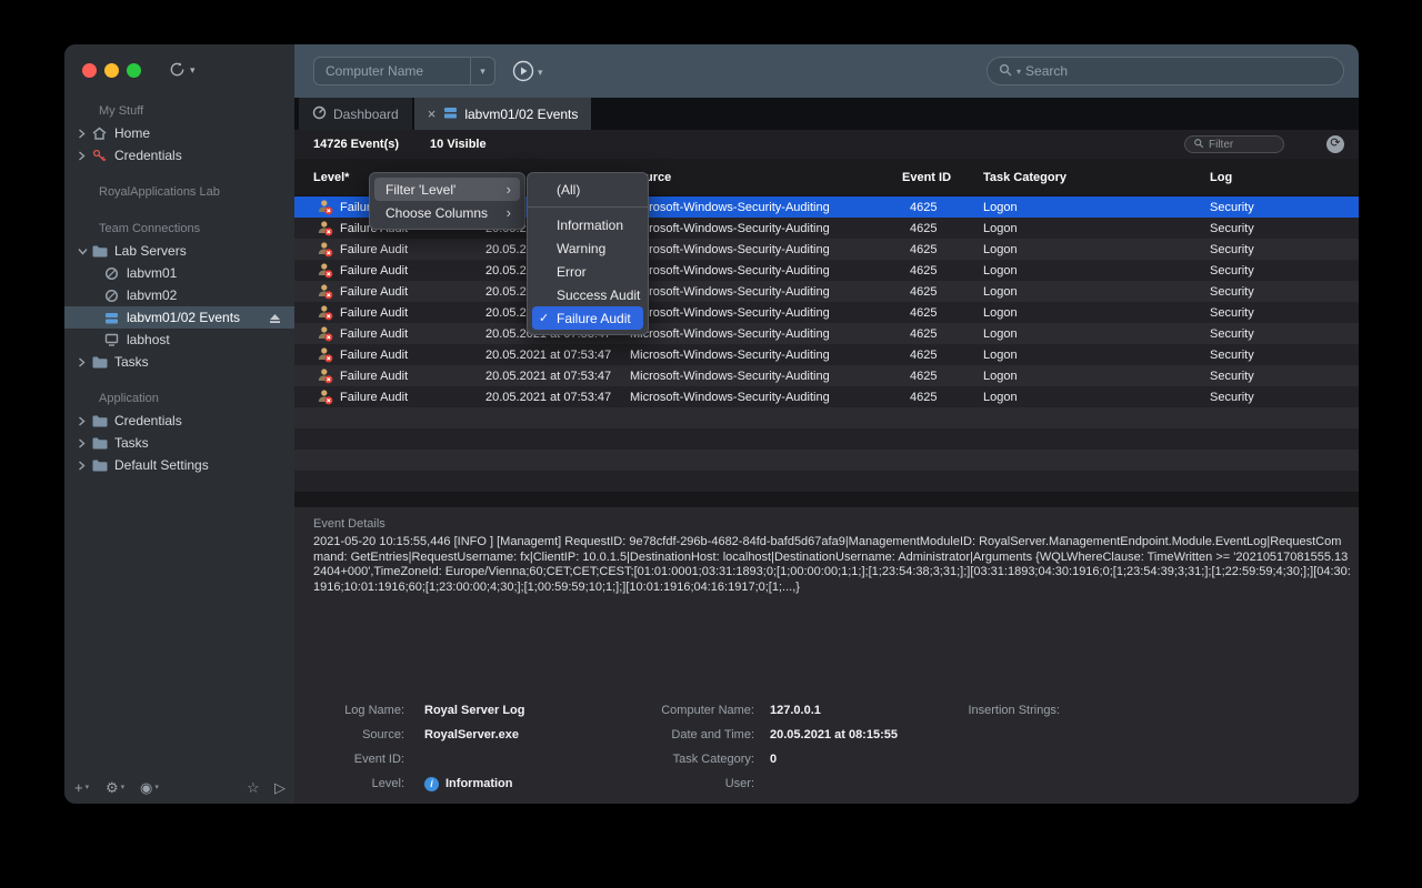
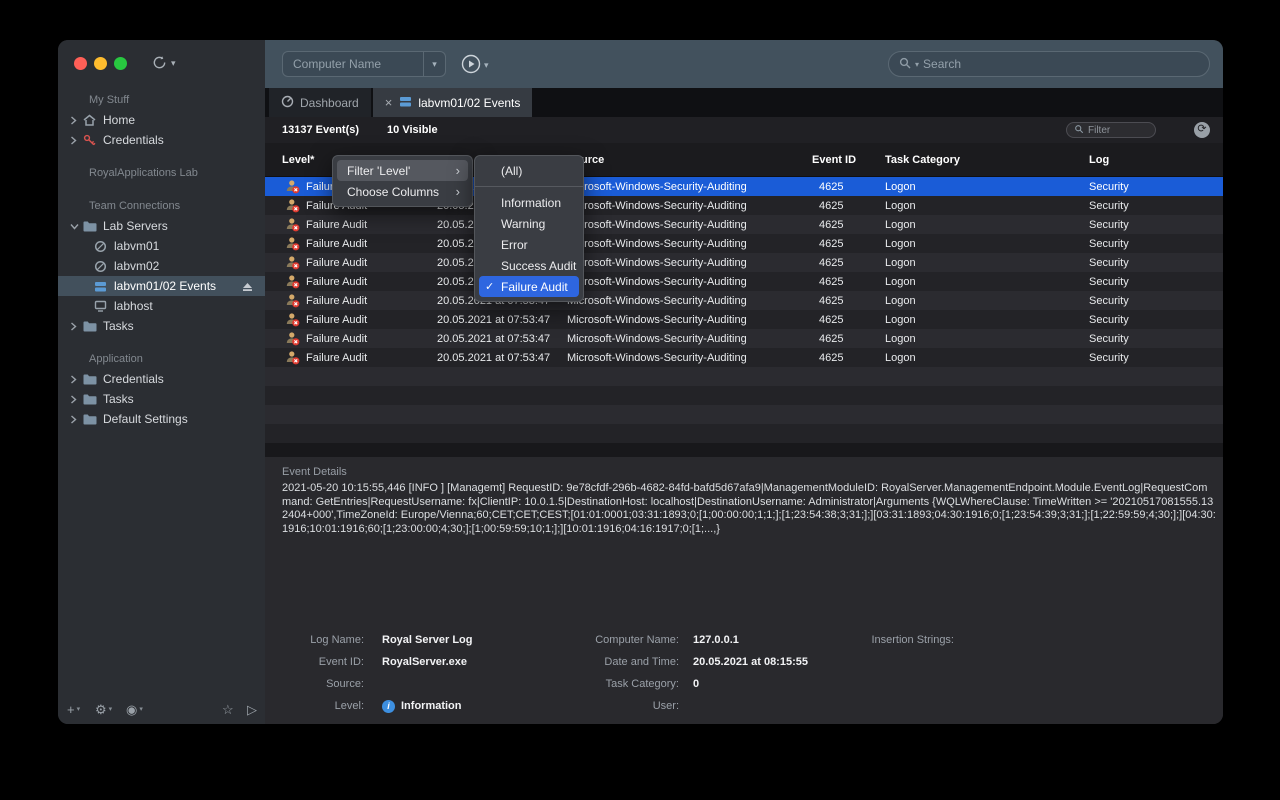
  ▾
  My Stuff
  Home
  Credentials
  RoyalApplications Lab
  Team Connections
  Lab Servers
  labvm01
  labvm02
  labvm01/02 Events
  labhost
  Tasks
  Application
  Credentials
  Tasks
  Default Settings
  +
  ⚙
  ◉
  ☆
  ▷
  Computer Name
  ▾
  ▾
  ▾
  Search
  Dashboard
  ×
  labvm01/02 Events
- 14726 Event(s)
+ 13137 Event(s)
  10 Visible
  Filter
  ⟳
  Level*
  Event ID
  Task Category
  Log
  rosoft-Windows-Security-Auditing
  4625
  Logon
  Security
  rosoft-Windows-Security-Auditing
  4625
  Logon
  Security
  Failure Audit
  rosoft-Windows-Security-Auditing
  4625
  Logon
  Security
  Failure Audit
  rosoft-Windows-Security-Auditing
  4625
  Logon
  Security
  Failure Audit
  rosoft-Windows-Security-Auditing
  4625
  Logon
  Security
  Failure Audit
  rosoft-Windows-Security-Auditing
  4625
  Logon
  Security
  Failure Audit
  rosoft-Windows-Security-Auditing
  4625
  Logon
  Security
  Failure Audit
  20.05.2021 at 07:53:47
  Microsoft-Windows-Security-Auditing
  4625
  Logon
  Security
  Failure Audit
  20.05.2021 at 07:53:47
  Microsoft-Windows-Security-Auditing
  4625
  Logon
  Security
  Failure Audit
  20.05.2021 at 07:53:47
  Microsoft-Windows-Security-Auditing
  4625
  Logon
  Security
  Event Details
  2021-05-20 10:15:55,446 [INFO ] [Managemt] RequestID: 9e78cfdf-296b-4682-84fd-bafd5d67afa9|ManagementModuleID: RoyalServer.ManagementEndpoint.Module.EventLog|RequestCommand: GetEntries|RequestUsername: fx|ClientIP: 10.0.1.5|DestinationHost: localhost|DestinationUsername: Administrator|Arguments {WQLWhereClause: TimeWritten >= '20210517081555.132404+000',TimeZoneId: Europe/Vienna;60;CET;CET;CEST;[01:01:0001;03:31:1893;0;[1;00:00:00;1;1;];[1;23:54:38;3;31;];][03:31:1893;04:30:1916;0;[1;23:54:39;3;31;];[1;22:59:59;4;30;];][04:30:1916;10:01:1916;60;[1;23:00:00;4;30;];[1;00:59:59;10;1;];][10:01:1916;04:16:1917;0;[1;...,}
  Log Name:
  Royal Server Log
- Source:
+ Event ID:
  RoyalServer.exe
- Event ID:
+ Source:
  Level:
  i
  Information
  Computer Name:
  127.0.0.1
  Date and Time:
  20.05.2021 at 08:15:55
  Task Category:
  0
  User:
  Insertion Strings:
  Filter 'Level'
  ›
  Choose Columns
  ›
  (All)
  Information
  Warning
  Error
  Success Audit
  ✓
  Failure Audit
